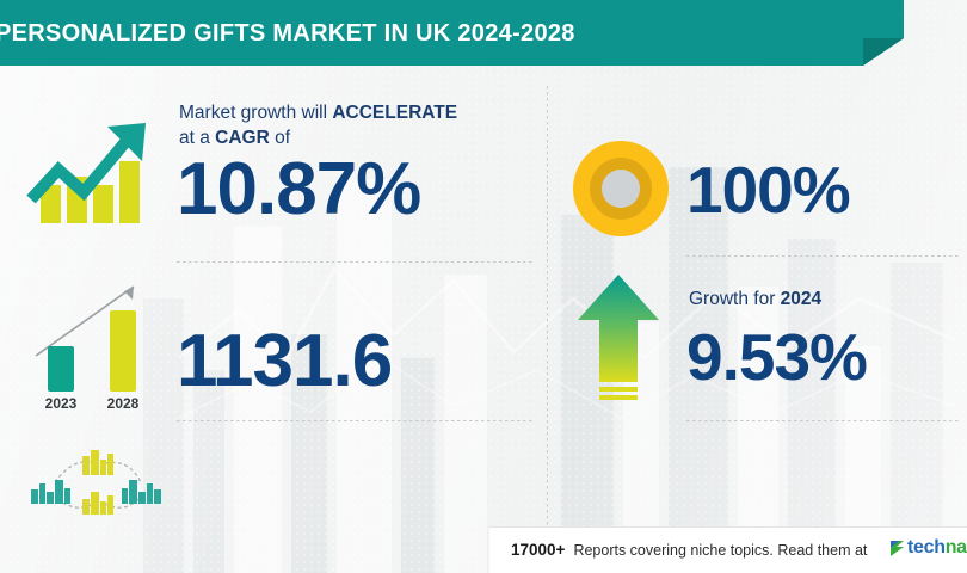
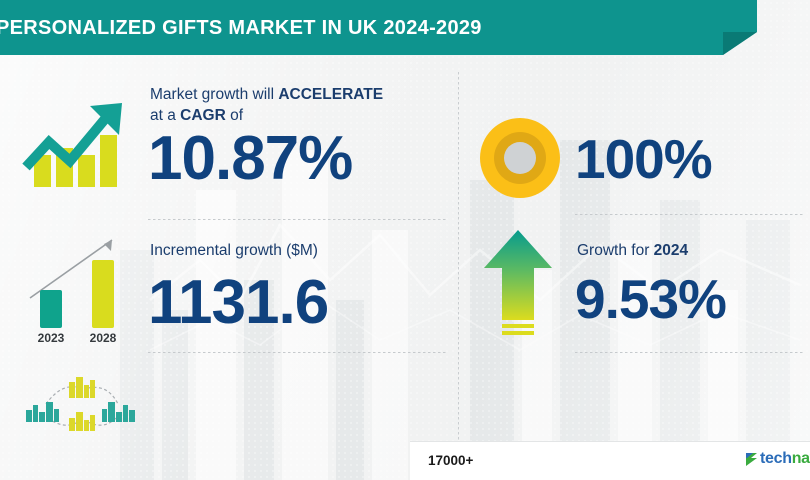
- PERSONALIZED GIFTS MARKET IN UK 2024-2028
+ PERSONALIZED GIFTS MARKET IN UK 2024-2029
  Market growth will ACCELERATE
  at a CAGR of
  10.87%
  2023
  2028
+ Incremental growth ($M)
  1131.6
  100%
  Growth for 2024
  9.53%
  17000+
- Reports covering niche topics. Read them at
